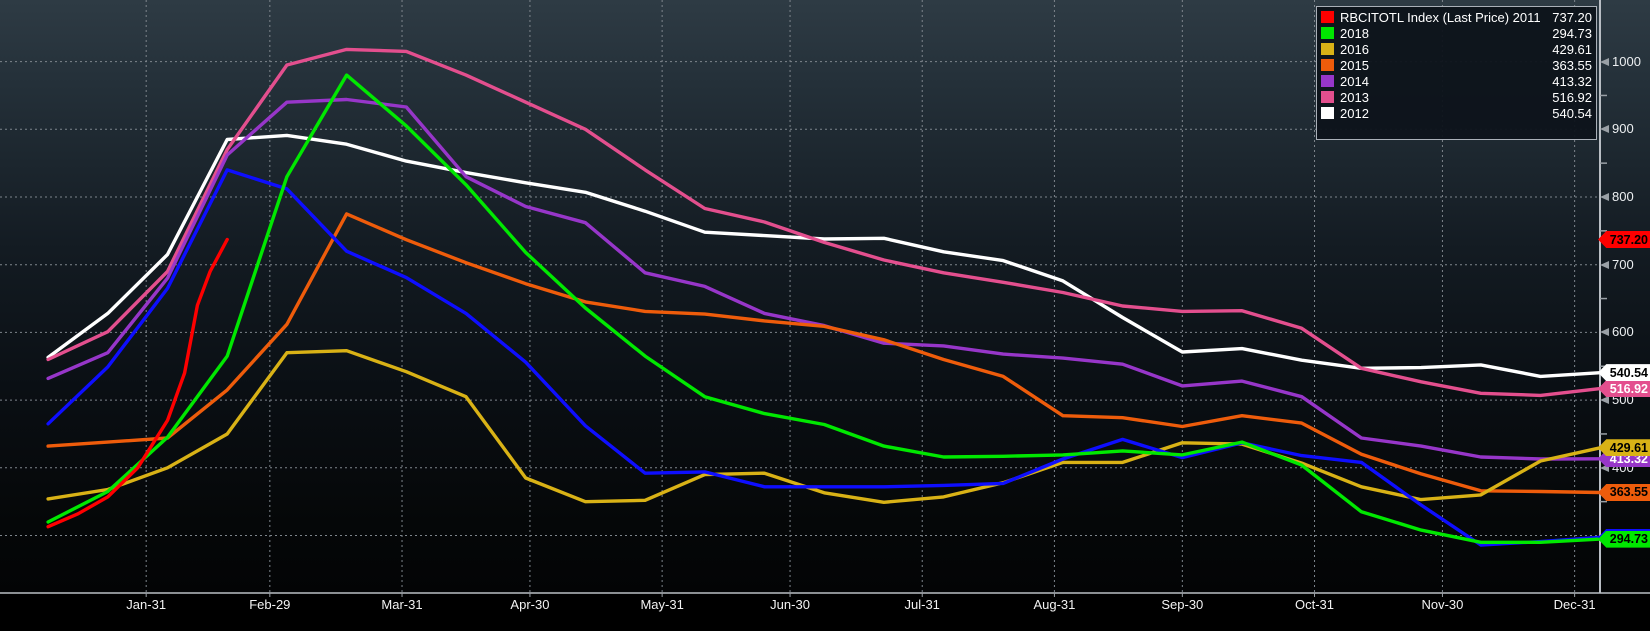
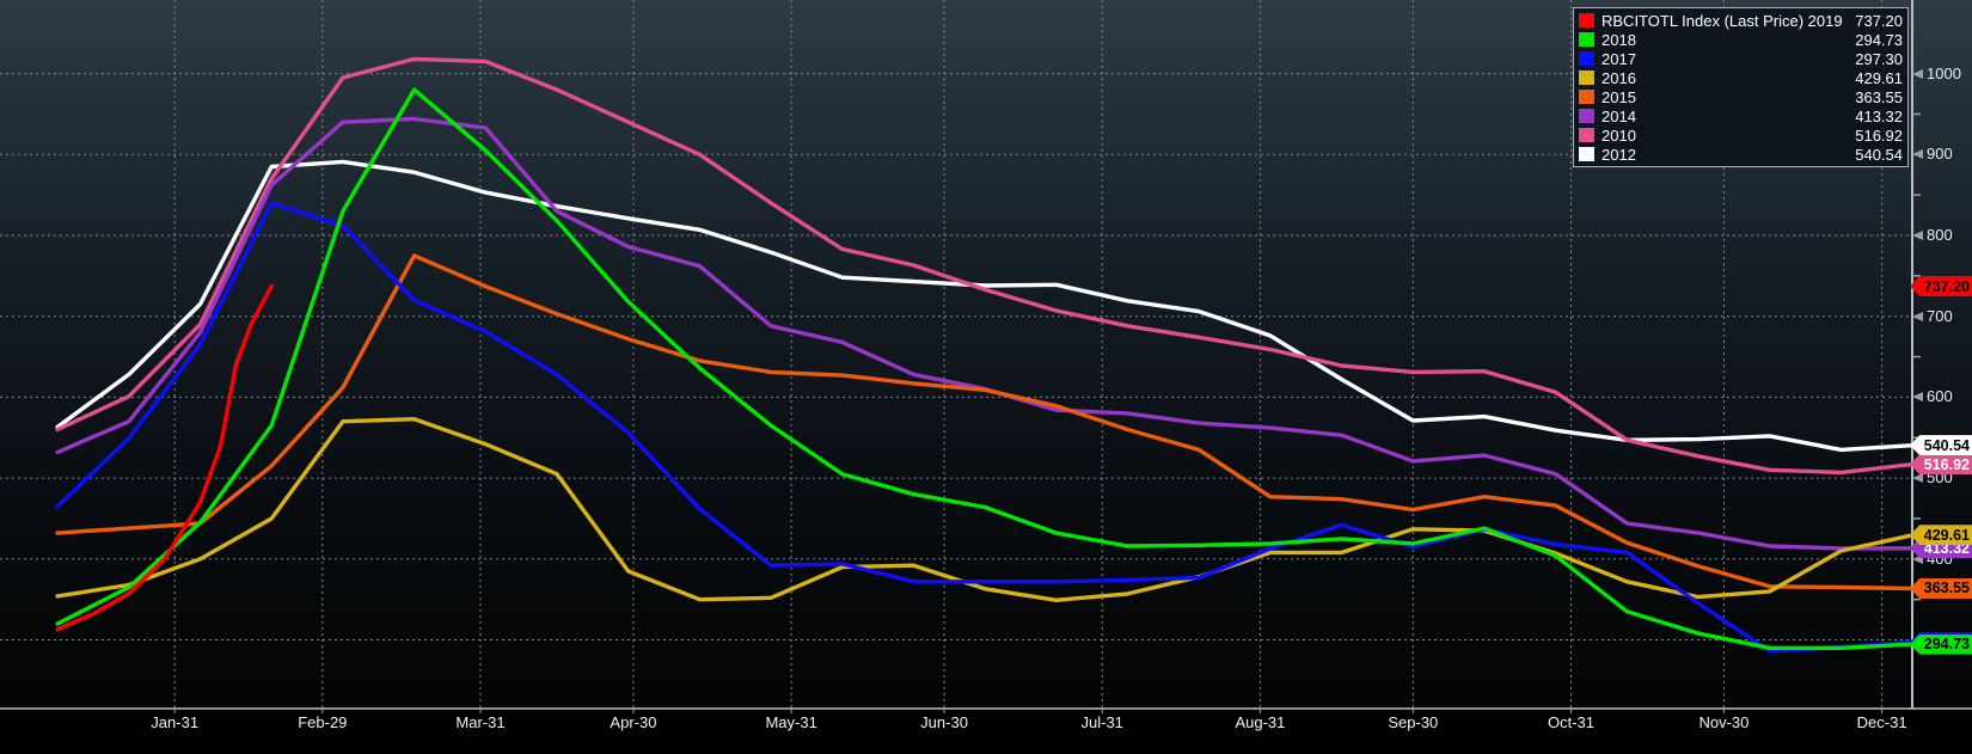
- RBCITOTL Index (Last Price) 2011
+ RBCITOTL Index (Last Price) 2019
  737.20
  2018
  294.73
+ 2017
+ 297.30
  2016
  429.61
  2015
  363.55
  2014
  413.32
- 2013
+ 2010
  516.92
  2012
  540.54
  1000
  900
  800
  700
  600
  500
  400
  413.32
  516.92
  540.54
  429.61
  363.55
  294.73
  737.20
  Jan-31
  Feb-29
  Mar-31
  Apr-30
  May-31
  Jun-30
  Jul-31
  Aug-31
  Sep-30
  Oct-31
  Nov-30
  Dec-31
